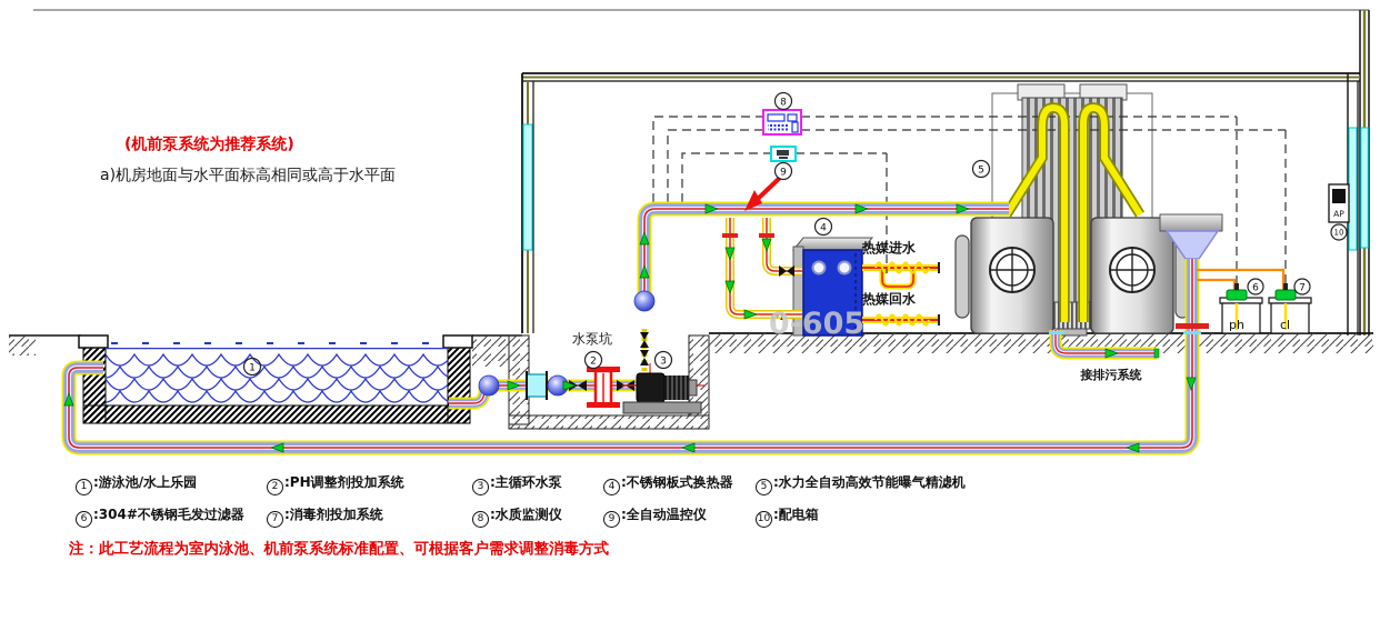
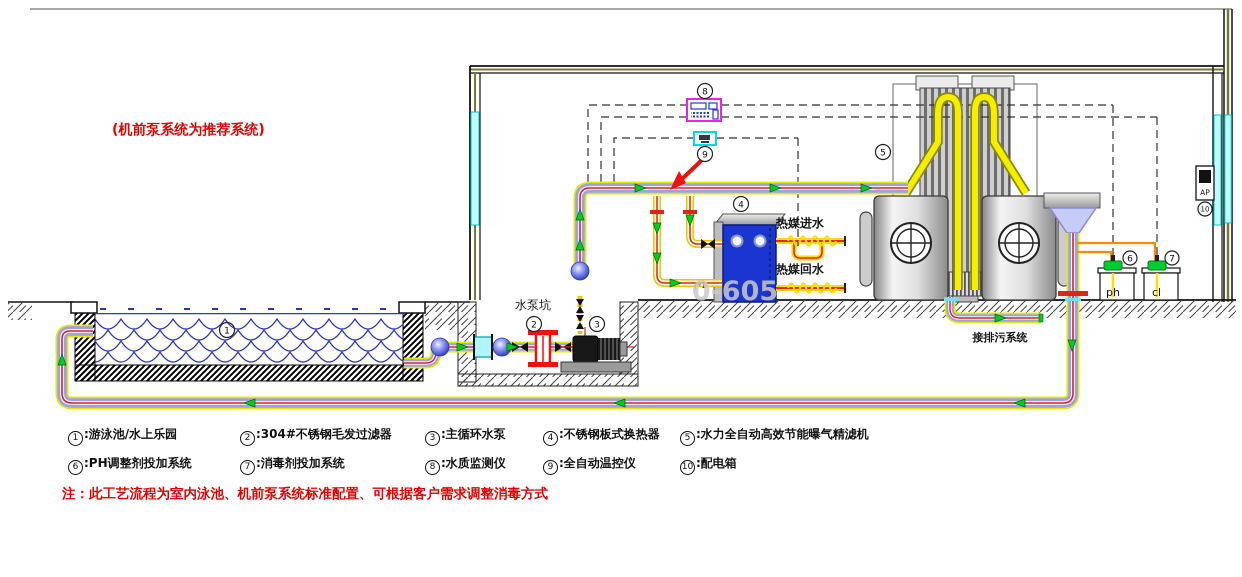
  AP
  水泵坑
  热媒进水
  热媒回水
  接排污系统
  ph
  cl
  (*1
  0-605
  1
  2
  3
  4
  5
  6
  7
  8
  9
  10
  (机前泵系统为推荐系统)
- a)机房地面与水平面标高相同或高于水平面
  1 :游泳池/水上乐园
- 2 :PH调整剂投加系统
+ 2 :304#不锈钢毛发过滤器
  3 :主循环水泵
  4 :不锈钢板式换热器
  5 :水力全自动高效节能曝气精滤机
- 6 :304#不锈钢毛发过滤器
+ 6 :PH调整剂投加系统
  7 :消毒剂投加系统
  8 :水质监测仪
  9 :全自动温控仪
  10 :配电箱
  注：此工艺流程为室内泳池、机前泵系统标准配置、可根据客户需求调整消毒方式
